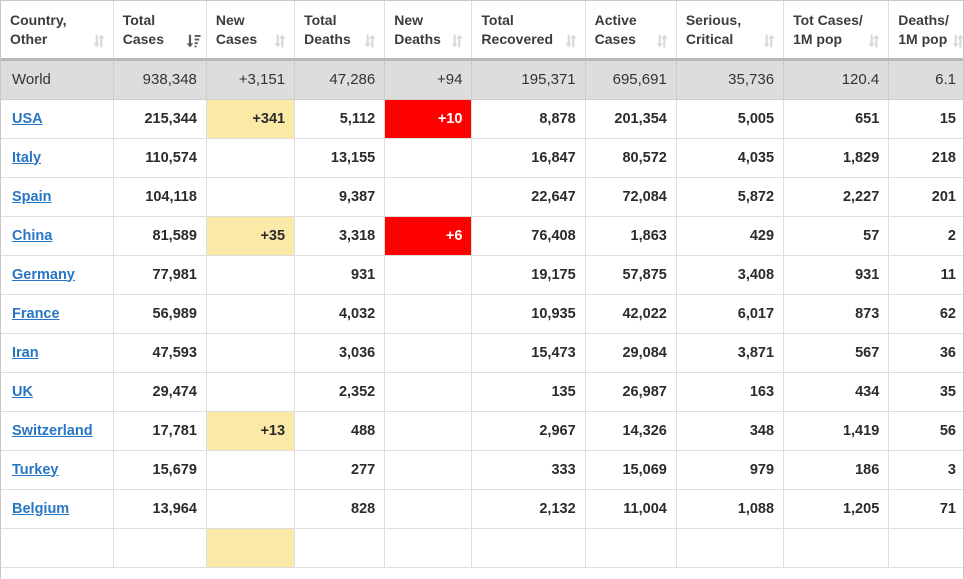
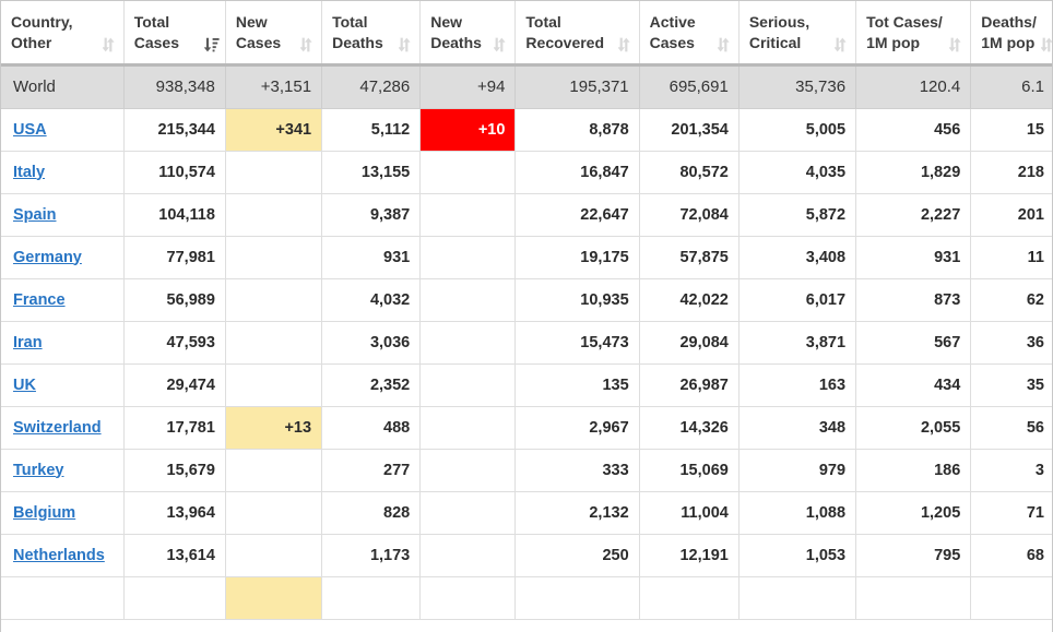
  Country,Other	TotalCases	NewCases	TotalDeaths	NewDeaths	TotalRecovered	ActiveCases	Serious,Critical	Tot Cases/1M pop	Deaths/1M pop
  World	938,348	+3,151	47,286	+94	195,371	695,691	35,736	120.4	6.1
- USA	215,344	+341	5,112	+10	8,878	201,354	5,005	651	15
+ USA	215,344	+341	5,112	+10	8,878	201,354	5,005	456	15
  Italy	110,574		13,155		16,847	80,572	4,035	1,829	218
  Spain	104,118		9,387		22,647	72,084	5,872	2,227	201
- China	81,589	+35	3,318	+6	76,408	1,863	429	57	2
  Germany	77,981		931		19,175	57,875	3,408	931	11
  France	56,989		4,032		10,935	42,022	6,017	873	62
  Iran	47,593		3,036		15,473	29,084	3,871	567	36
  UK	29,474		2,352		135	26,987	163	434	35
- Switzerland	17,781	+13	488		2,967	14,326	348	1,419	56
+ Switzerland	17,781	+13	488		2,967	14,326	348	2,055	56
  Turkey	15,679		277		333	15,069	979	186	3
  Belgium	13,964		828		2,132	11,004	1,088	1,205	71
+ Netherlands	13,614		1,173		250	12,191	1,053	795	68
